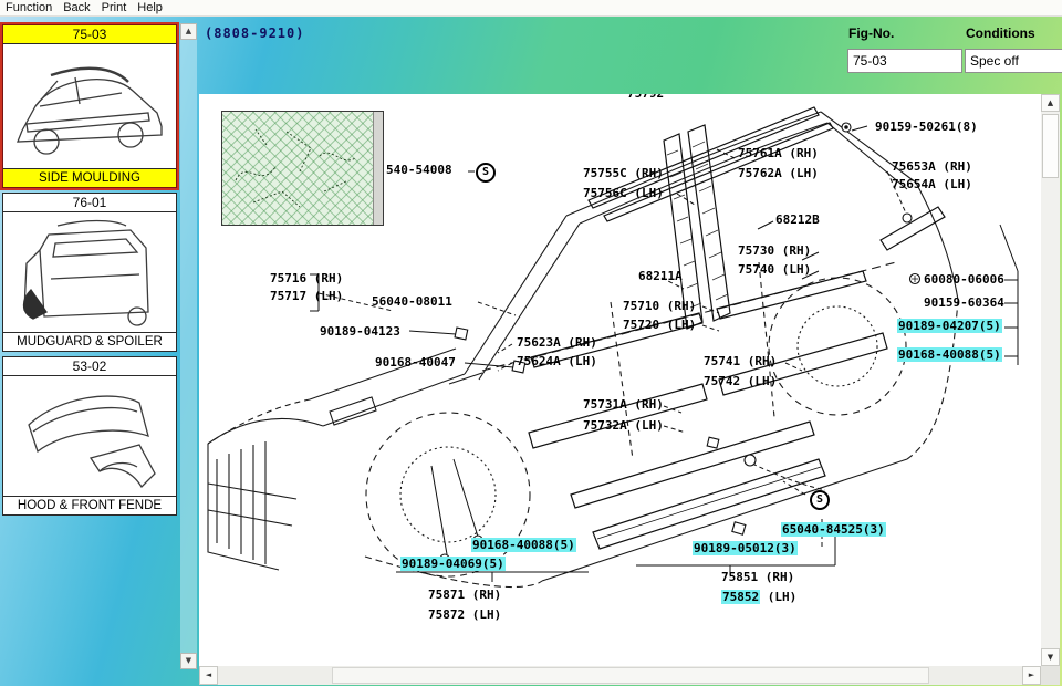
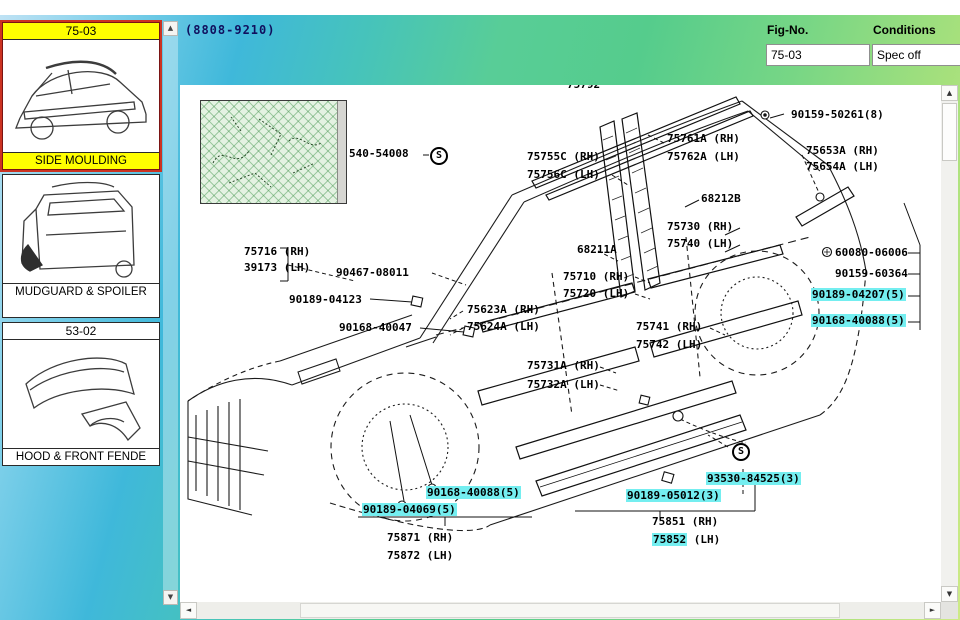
- Function
- Back
- Print
- Help
  75-03
  SIDE MOULDING
- 76-01
  MUDGUARD & SPOILER
  53-02
  HOOD & FRONT FENDE
  ▲
  ▼
  (8808-9210)
  Fig-No.
  Conditions
  75-03
  Spec off
  75792
  540-54008
  90159-50261(8)
  75755C (RH)
  75756C (LH)
  75761A (RH)
  75762A (LH)
  75653A (RH)
  75654A (LH)
  68212B
  75730 (RH)
  75740 (LH)
  75716 (RH)
- 75717 (LH)
+ 39173 (LH)
- 56040-08011
+ 90467-08011
  68211A
  75710 (RH)
  75720 (LH)
  90189-04123
  75623A (RH)
  75624A (LH)
  90168-40047
  60080-06006
  90159-60364
  90189-04207(5)
  90168-40088(5)
  75741 (RH)
  75742 (LH)
  75731A (RH)
  75732A (LH)
  90168-40088(5)
  90189-04069(5)
  75871 (RH)
  75872 (LH)
- 65040-84525(3)
+ 93530-84525(3)
  90189-05012(3)
  75851 (RH)
  75852 (LH)
  S
  S
  ▲
  ▼
  ◄
  ►
